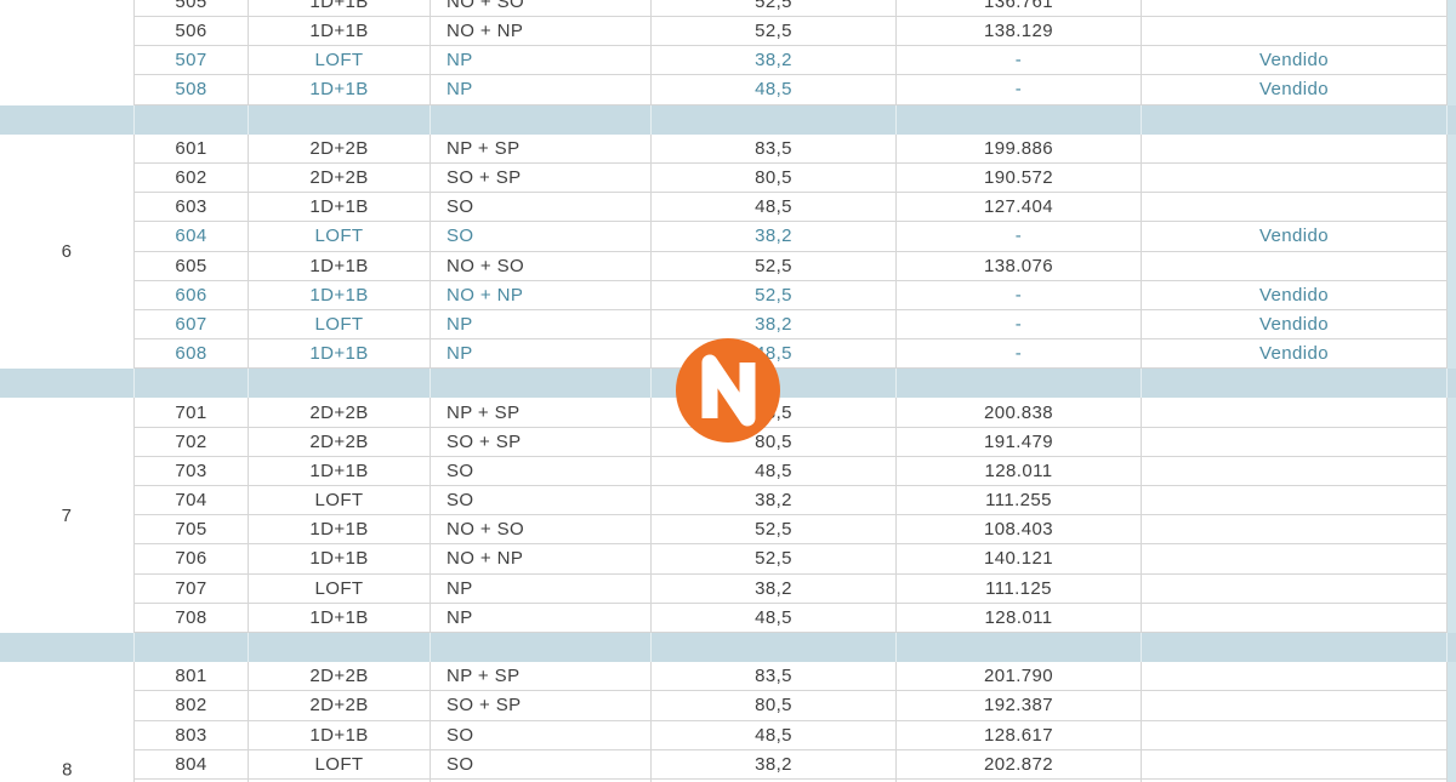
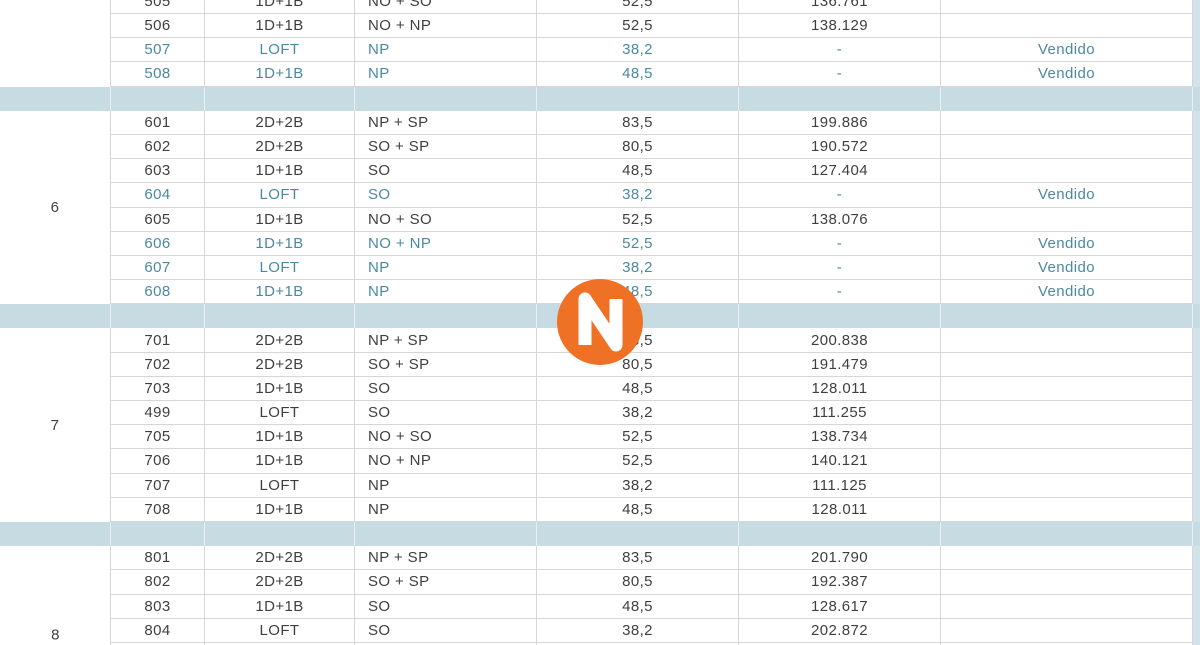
  505
  1D+1B
  NO + SO
  52,5
  136.761
  506
  1D+1B
  NO + NP
  52,5
  138.129
  507
  LOFT
  NP
  38,2
  -
  Vendido
  508
  1D+1B
  NP
  48,5
  -
  Vendido
  6
  601
  2D+2B
  NP + SP
  83,5
  199.886
  602
  2D+2B
  SO + SP
  80,5
  190.572
  603
  1D+1B
  SO
  48,5
  127.404
  604
  LOFT
  SO
  38,2
  -
  Vendido
  605
  1D+1B
  NO + SO
  52,5
  138.076
  606
  1D+1B
  NO + NP
  52,5
  -
  Vendido
  607
  LOFT
  NP
  38,2
  -
  Vendido
  608
  1D+1B
  NP
  8,5
  -
  Vendido
  7
  701
  2D+2B
  NP + SP
  200.838
  702
  2D+2B
  SO + SP
  80,5
  191.479
  703
  1D+1B
  SO
  48,5
  128.011
- 704
+ 499
  LOFT
  SO
  38,2
  111.255
  705
  1D+1B
  NO + SO
  52,5
- 108.403
+ 138.734
  706
  1D+1B
  NO + NP
  52,5
  140.121
  707
  LOFT
  NP
  38,2
  111.125
  708
  1D+1B
  NP
  48,5
  128.011
  8
  801
  2D+2B
  NP + SP
  83,5
  201.790
  802
  2D+2B
  SO + SP
  80,5
  192.387
  803
  1D+1B
  SO
  48,5
  128.617
  804
  LOFT
  SO
  38,2
  202.872
